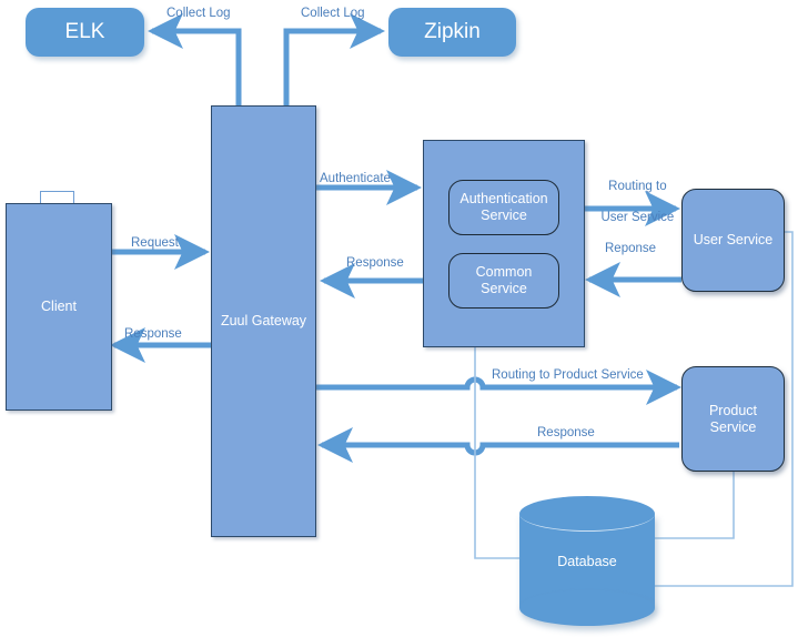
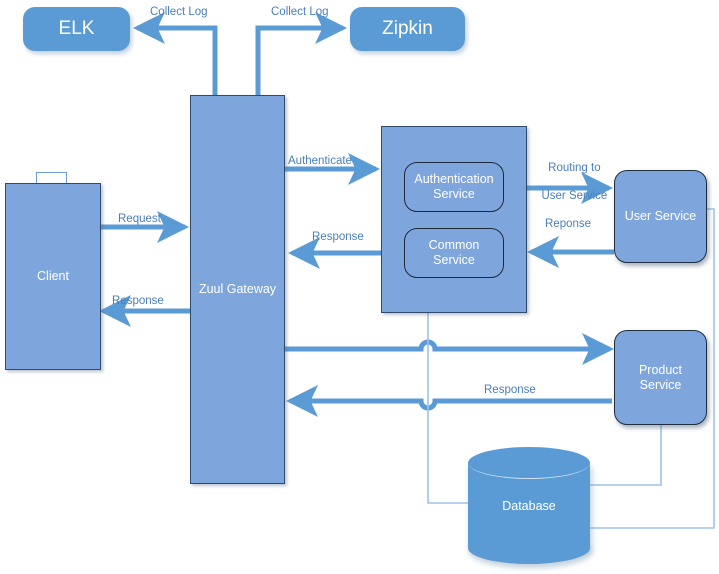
  ELK
  Zipkin
  Client
  Zuul Gateway
  Authentication
  Service
  Common
  Service
  User Service
  Product
  Service
  Database
  Collect Log
  Collect Log
  Request
  Response
  Authenticate
  Response
  Routing to
  User Service
  Reponse
- Routing to Product Service
  Response
